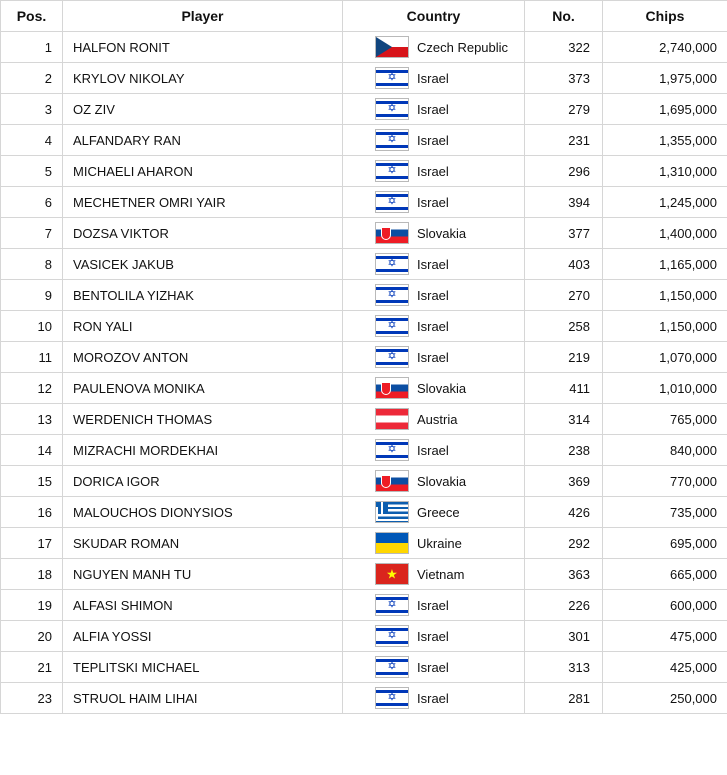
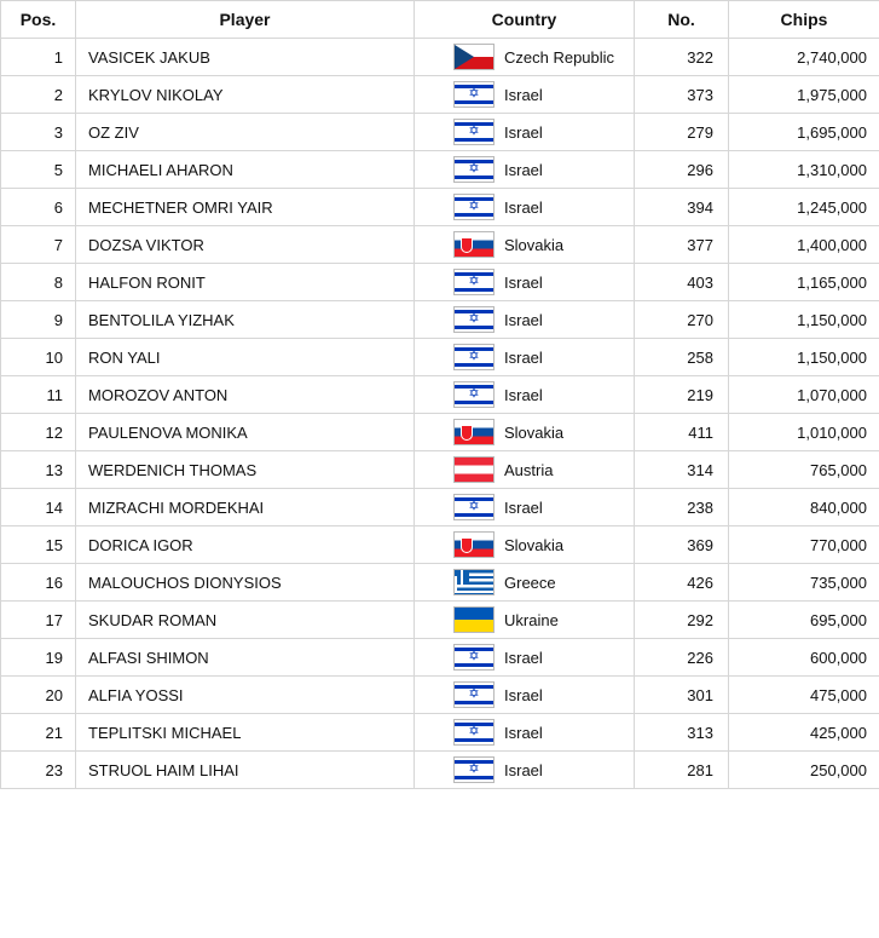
  Pos.	Player	Country	No.	Chips
- 1	HALFON RONIT	Czech Republic	322	2,740,000
+ 1	VASICEK JAKUB	Czech Republic	322	2,740,000
  2	KRYLOV NIKOLAY	Israel	373	1,975,000
  3	OZ ZIV	Israel	279	1,695,000
- 4	ALFANDARY RAN	Israel	231	1,355,000
  5	MICHAELI AHARON	Israel	296	1,310,000
  6	MECHETNER OMRI YAIR	Israel	394	1,245,000
  7	DOZSA VIKTOR	Slovakia	377	1,400,000
- 8	VASICEK JAKUB	Israel	403	1,165,000
+ 8	HALFON RONIT	Israel	403	1,165,000
  9	BENTOLILA YIZHAK	Israel	270	1,150,000
  10	RON YALI	Israel	258	1,150,000
  11	MOROZOV ANTON	Israel	219	1,070,000
  12	PAULENOVA MONIKA	Slovakia	411	1,010,000
  13	WERDENICH THOMAS	Austria	314	765,000
  14	MIZRACHI MORDEKHAI	Israel	238	840,000
  15	DORICA IGOR	Slovakia	369	770,000
  16	MALOUCHOS DIONYSIOS	Greece	426	735,000
  17	SKUDAR ROMAN	Ukraine	292	695,000
- 18	NGUYEN MANH TU	Vietnam	363	665,000
  19	ALFASI SHIMON	Israel	226	600,000
  20	ALFIA YOSSI	Israel	301	475,000
  21	TEPLITSKI MICHAEL	Israel	313	425,000
  23	STRUOL HAIM LIHAI	Israel	281	250,000
